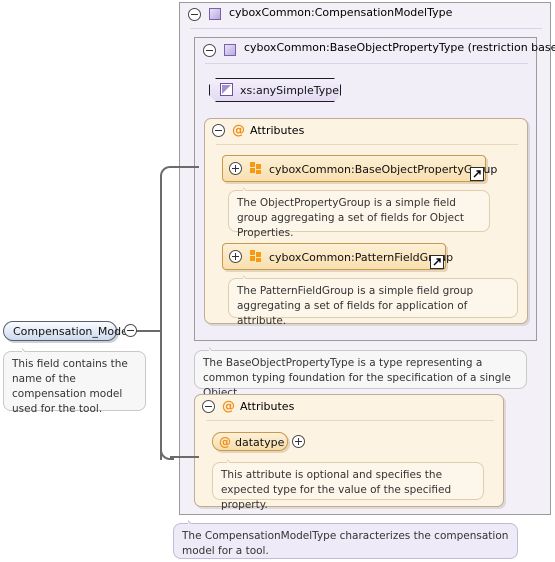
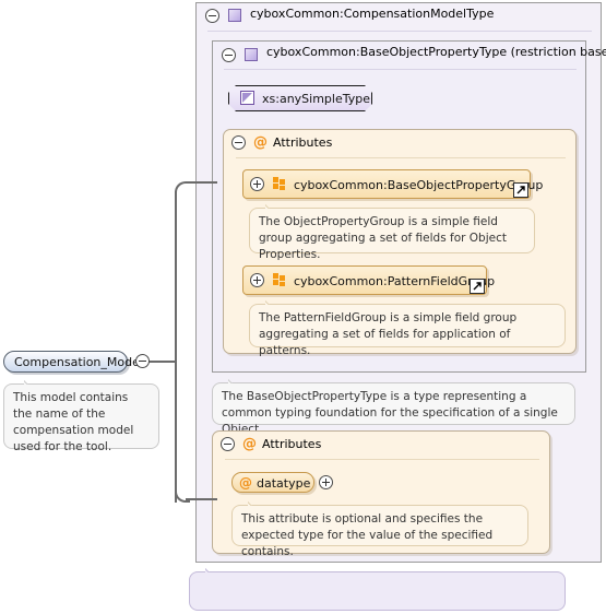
  cyboxCommon:CompensationModelType
  cyboxCommon:BaseObjectPropertyType (restriction base
  xs:anySimpleType
  @
  Attributes
  cyboxCommon:BaseObjectPropertyGup
  The ObjectPropertyGroup is a simple field group aggregating a set of fields for Object Properties.
  cyboxCommon:PatternFieldGp
- The PatternFieldGroup is a simple field group aggregating a set of fields for application of attribute.
+ The PatternFieldGroup is a simple field group aggregating a set of fields for application of patterns.
  The BaseObjectPropertyType is a type representing a common typing foundation for the specification of a single Object...
  @
  Attributes
  @
  datatype
- This attribute is optional and specifies the expected type for the value of the specified property.
+ This attribute is optional and specifies the expected type for the value of the specified contains.
- The CompensationModelType characterizes the compensation model for a tool.
  Compensation_Mod
- This field contains the name of the compensation model used for the tool.
+ This model contains the name of the compensation model used for the tool.
